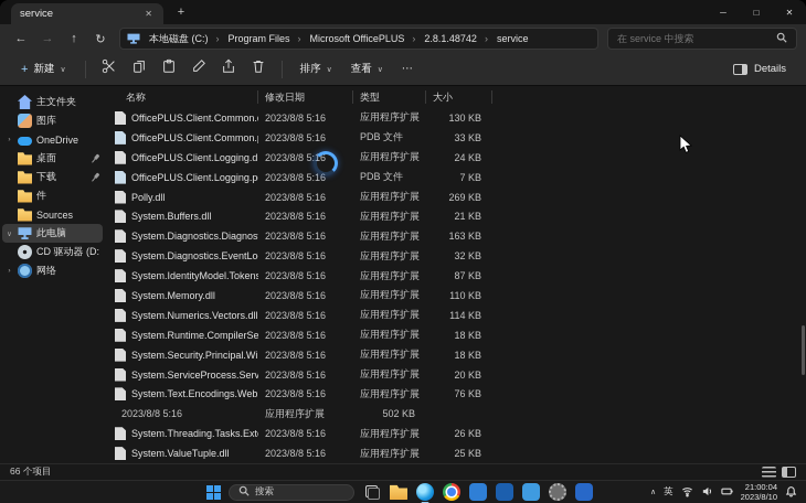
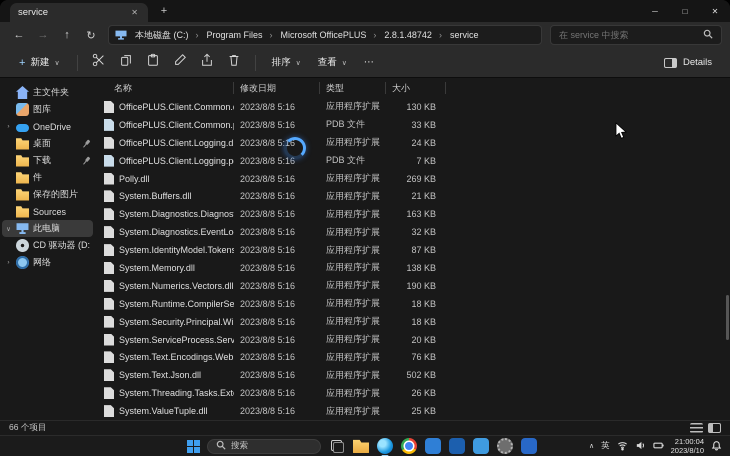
  service
  ✕
  +
  ─
  □
  ✕
  ←
  →
  ↑
  ↻
  本地磁盘 (C:)
  ›
  Program Files
  ›
  Microsoft OfficePLUS
  ›
  2.8.1.48742
  ›
  service
  在 service 中搜索
  +
  新建
  排序
  查看
  ⋯
  Details
  主文件夹
  图库
  OneDrive
  桌面
  下载
  件
+ 保存的图片
  Sources
  此电脑
  CD 驱动器 (D:
  网络
  名称
  修改日期
  类型
  大小
  OfficePLUS.Client.Common.
  2023/8/8 5:16
  应用程序扩展
  130 KB
  OfficePLUS.Client.Common.
  2023/8/8 5:16
  PDB 文件
  33 KB
  OfficePLUS.Client.Logging.d
  2023/8/8 5:16
  应用程序扩展
  24 KB
  OfficePLUS.Client.Logging.p
  2023/8/8 5:16
  PDB 文件
  7 KB
  Polly.dll
  2023/8/8 5:16
  应用程序扩展
  269 KB
  System.Buffers.dll
  2023/8/8 5:16
  应用程序扩展
  21 KB
  2023/8/8 5:16
  应用程序扩展
  163 KB
  System.Diagnostics.EventLo
  2023/8/8 5:16
  应用程序扩展
  32 KB
  System.IdentityModel.Tokens
  2023/8/8 5:16
  应用程序扩展
  87 KB
  System.Memory.dll
  2023/8/8 5:16
  应用程序扩展
- 110 KB
+ 138 KB
  System.Numerics.Vectors.dll
  2023/8/8 5:16
  应用程序扩展
- 114 KB
+ 190 KB
  2023/8/8 5:16
  应用程序扩展
  18 KB
  System.Security.Principal.Wi
  2023/8/8 5:16
  应用程序扩展
  18 KB
  2023/8/8 5:16
  应用程序扩展
  20 KB
  System.Text.Encodings.Web
  2023/8/8 5:16
  应用程序扩展
  76 KB
+ System.Text.Json.dll
  2023/8/8 5:16
  应用程序扩展
  502 KB
  System.Threading.Tasks.Ext
  2023/8/8 5:16
  应用程序扩展
  26 KB
  System.ValueTuple.dll
  2023/8/8 5:16
  应用程序扩展
  25 KB
  66 个项目
  搜索
  英
  21:00:04
  2023/8/10
